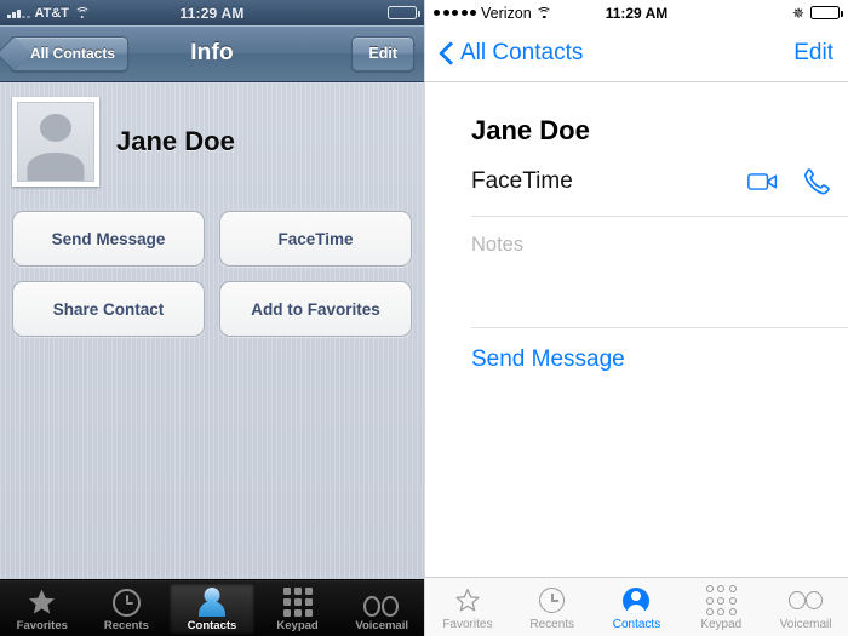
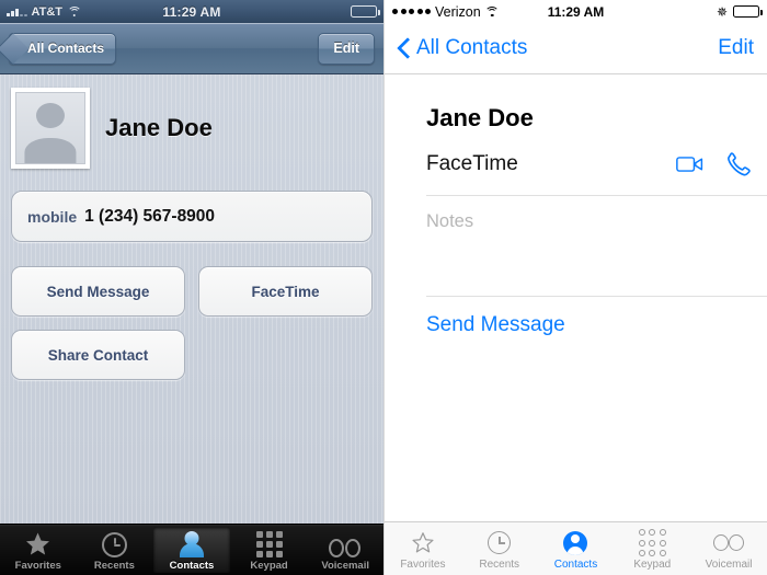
  AT&T
  11:29 AM
  All Contacts
- Info
  Edit
  Jane Doe
+ mobile
+ 1 (234) 567-8900
  Send Message
  FaceTime
  Share Contact
- Add to Favorites
  Favorites
  Recents
  Contacts
  Keypad
  Voicemail
  Verizon
  11:29 AM
  ✵
  All Contacts
  Edit
  Jane Doe
  FaceTime
  Notes
  Send Message
  Favorites
  Recents
  Contacts
  Keypad
  Voicemail
